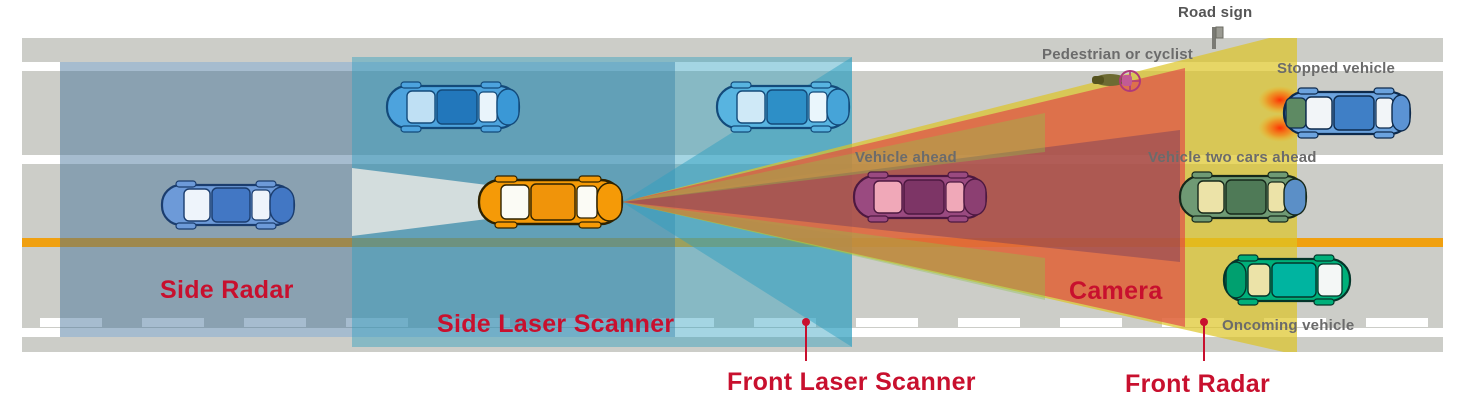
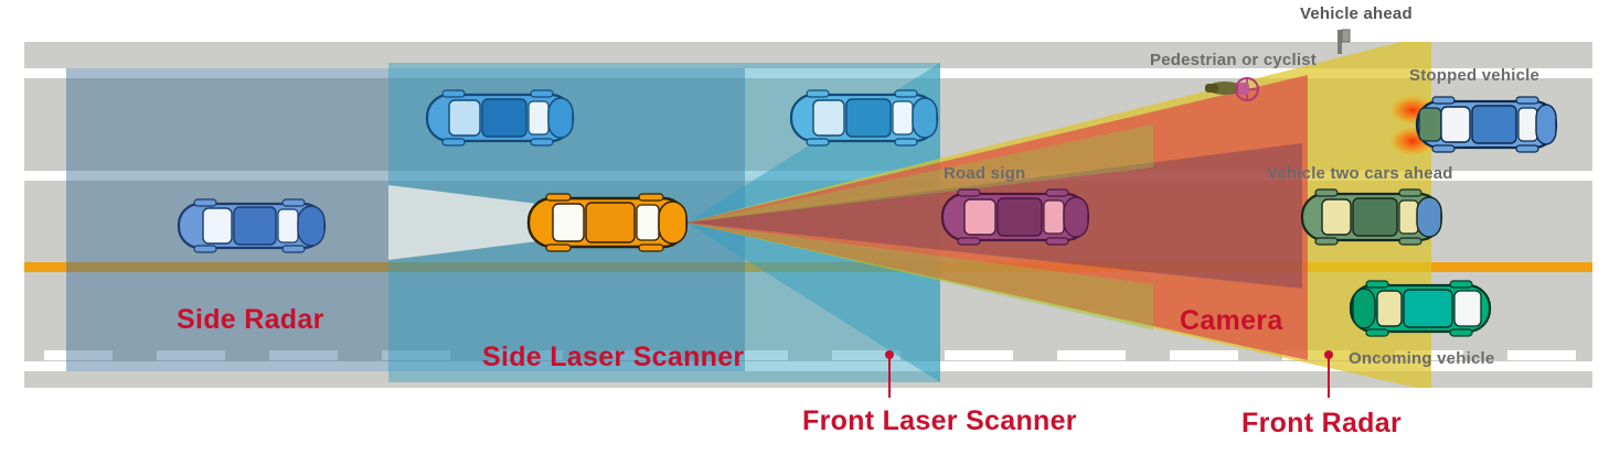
- Road sign
+ Vehicle ahead
  Pedestrian or cyclist
  Stopped vehicle
- Vehicle ahead
+ Road sign
  Vehicle two cars ahead
  Oncoming vehicle
  Side Radar
  Side Laser Scanner
  Front Laser Scanner
  Camera
  Front Radar
